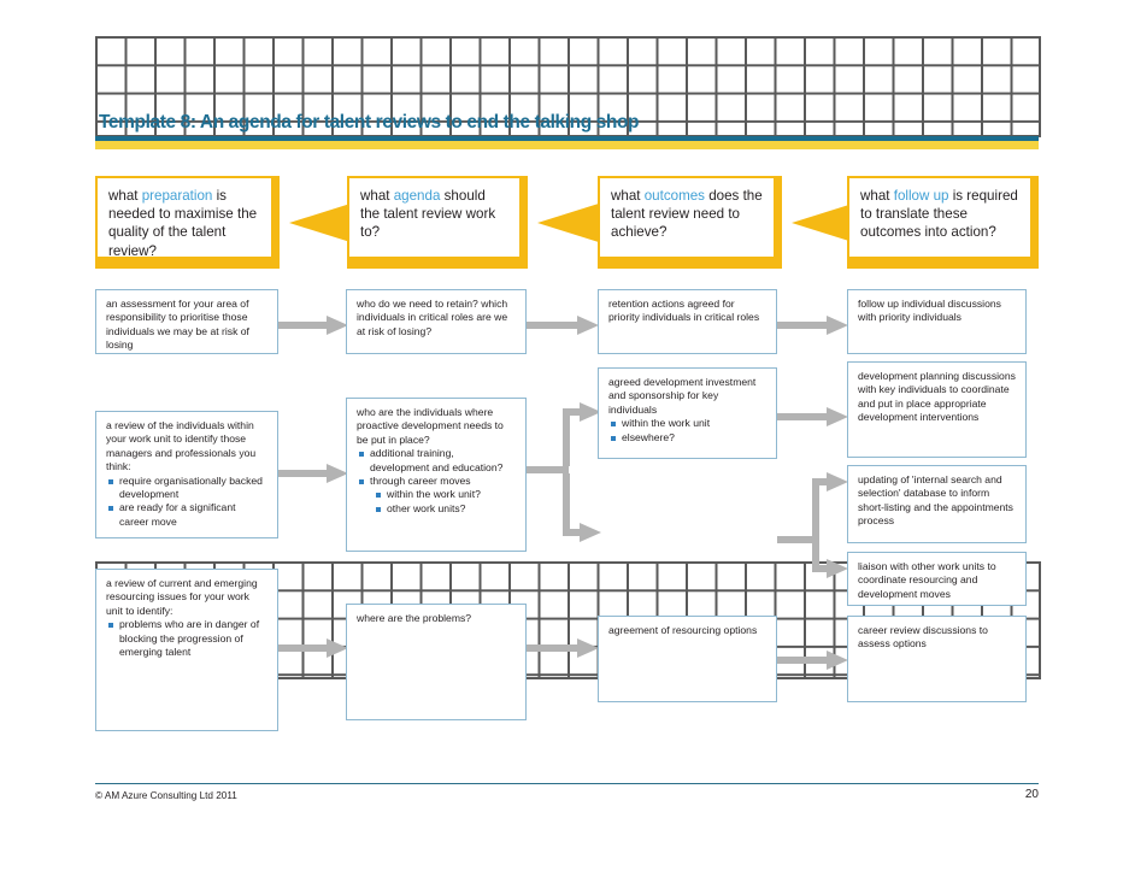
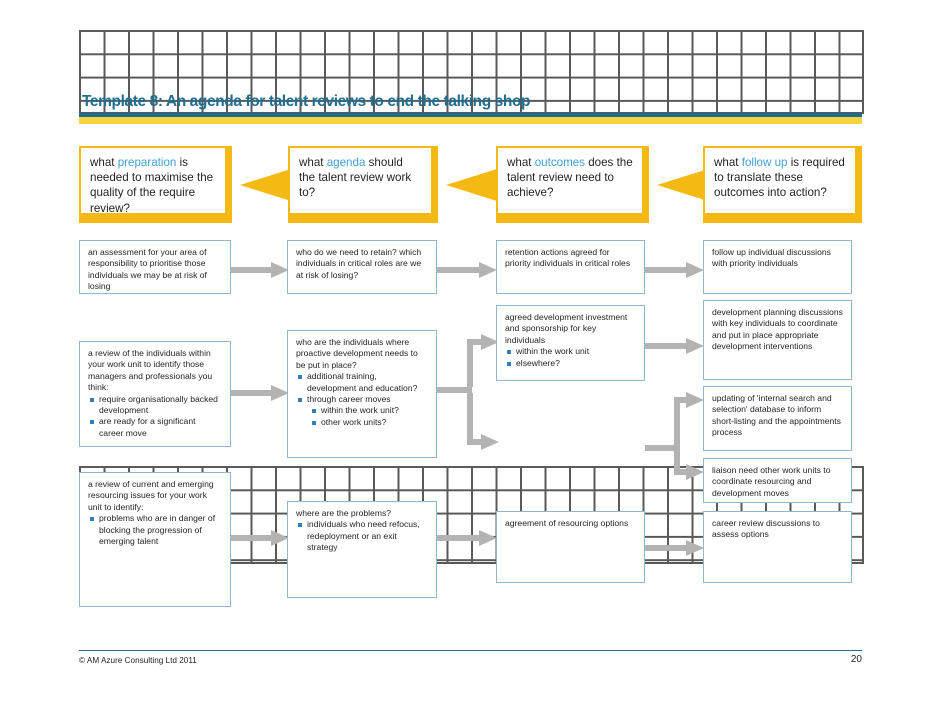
  Template 8: An agenda for talent reviews to end the talking shop
- what preparation is needed to maximise the quality of the talent review?
+ what preparation is needed to maximise the quality of the require review?
  what agenda should the talent review work to?
  what outcomes does the talent review need to achieve?
  what follow up is required to translate these outcomes into action?
  an assessment for your area of responsibility to prioritise those individuals we may be at risk of losing
  a review of the individuals within your work unit to identify those managers and professionals you think:
  require organisationally backed development
  are ready for a significant career move
  a review of current and emerging resourcing issues for your work unit to identify:
  problems who are in danger of blocking the progression of emerging talent
  who do we need to retain? which individuals in critical roles are we at risk of losing?
  who are the individuals where proactive development needs to be put in place?
  additional training, development and education?
  through career moves
  within the work unit?
  other work units?
  where are the problems?
+ individuals who need refocus, redeployment or an exit strategy
  retention actions agreed for priority individuals in critical roles
  agreed development investment and sponsorship for key individuals
  within the work unit
  elsewhere?
  agreement of resourcing options
  follow up individual discussions with priority individuals
  development planning discussions with key individuals to coordinate and put in place appropriate development interventions
  updating of 'internal search and selection' database to inform short-listing and the appointments process
- liaison with other work units to coordinate resourcing and development moves
+ liaison need other work units to coordinate resourcing and development moves
  career review discussions to assess options
  © AM Azure Consulting Ltd 2011
  20
